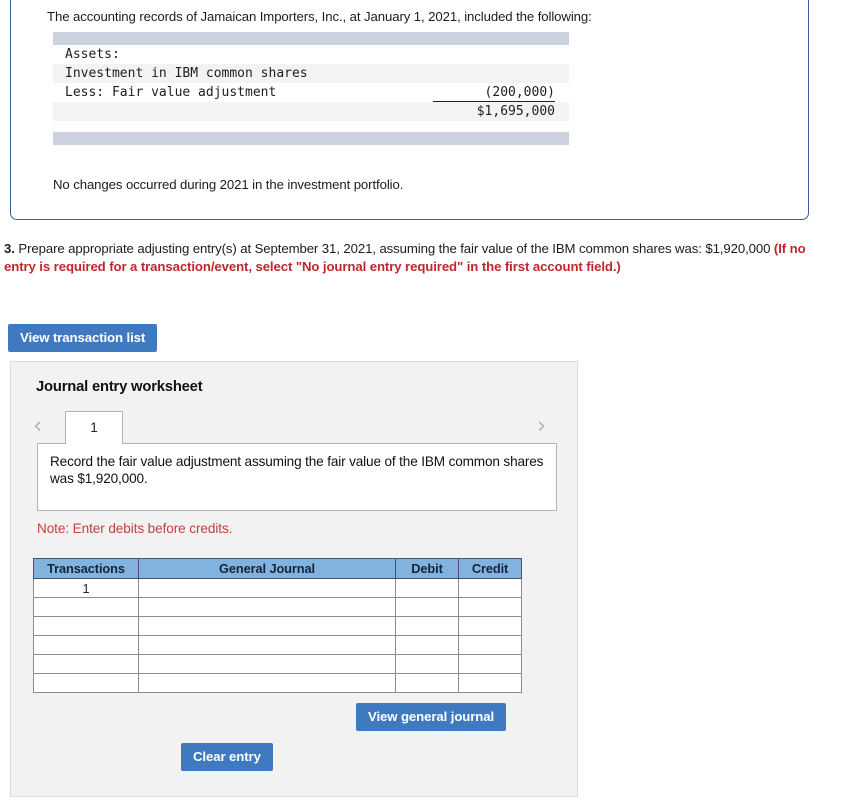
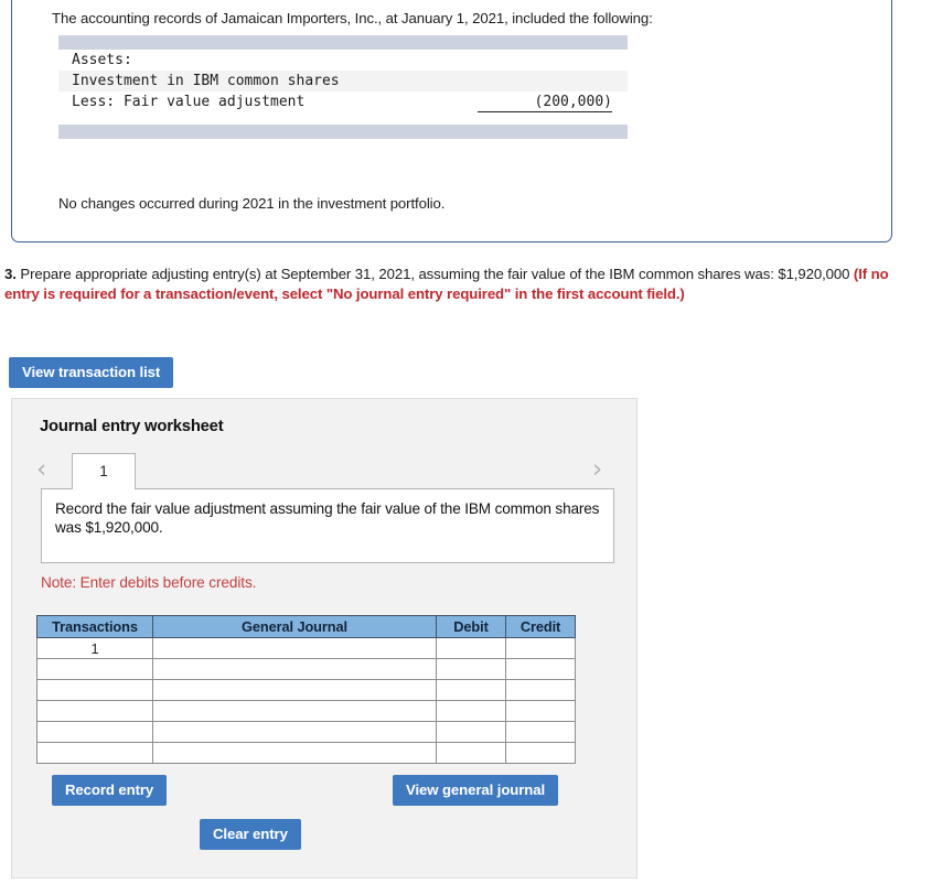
  The accounting records of Jamaican Importers, Inc., at January 1, 2021, included the following:
  Assets:
  Investment in IBM common shares
  Less: Fair value adjustment
  (200,000)
- $1,695,000
  No changes occurred during 2021 in the investment portfolio.
  3. Prepare appropriate adjusting entry(s) at September 31, 2021, assuming the fair value of the IBM common shares was: $1,920,000 (If no entry is required for a transaction/event, select "No journal entry required" in the first account field.)
  View transaction list
  Journal entry worksheet
  ‹
  1
  ›
  Record the fair value adjustment assuming the fair value of the IBM common shares was $1,920,000.
  Note: Enter debits before credits.
  Transactions	General Journal	Debit	Credit
  1
+ Record entry
  View general journal
  Clear entry
